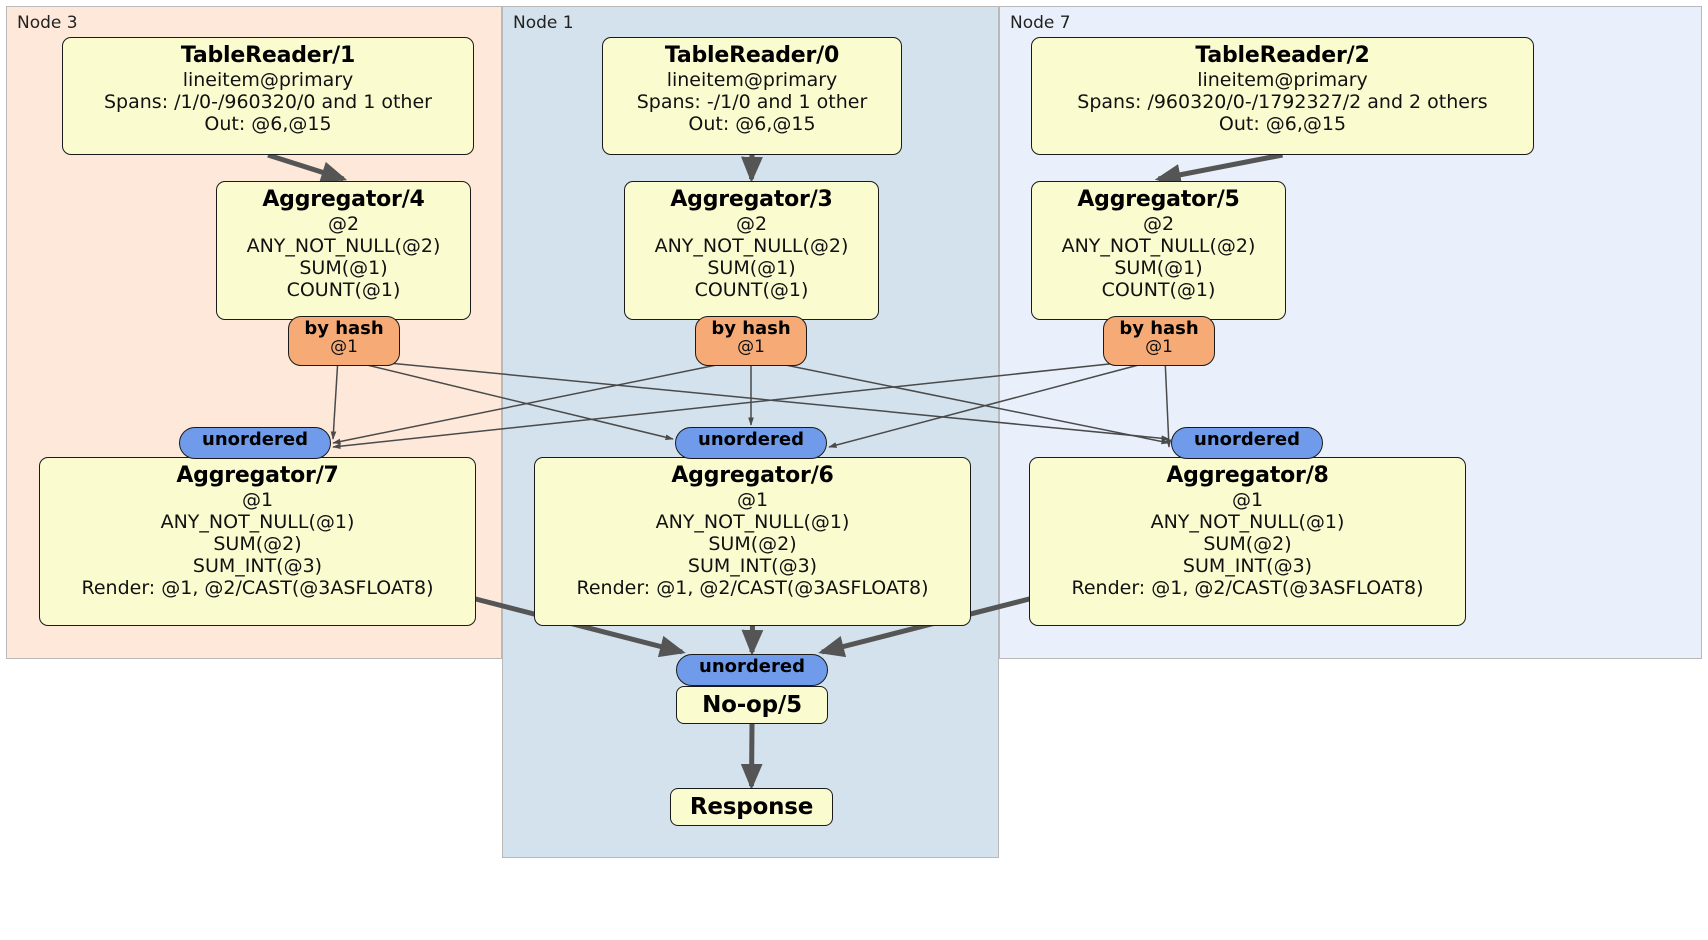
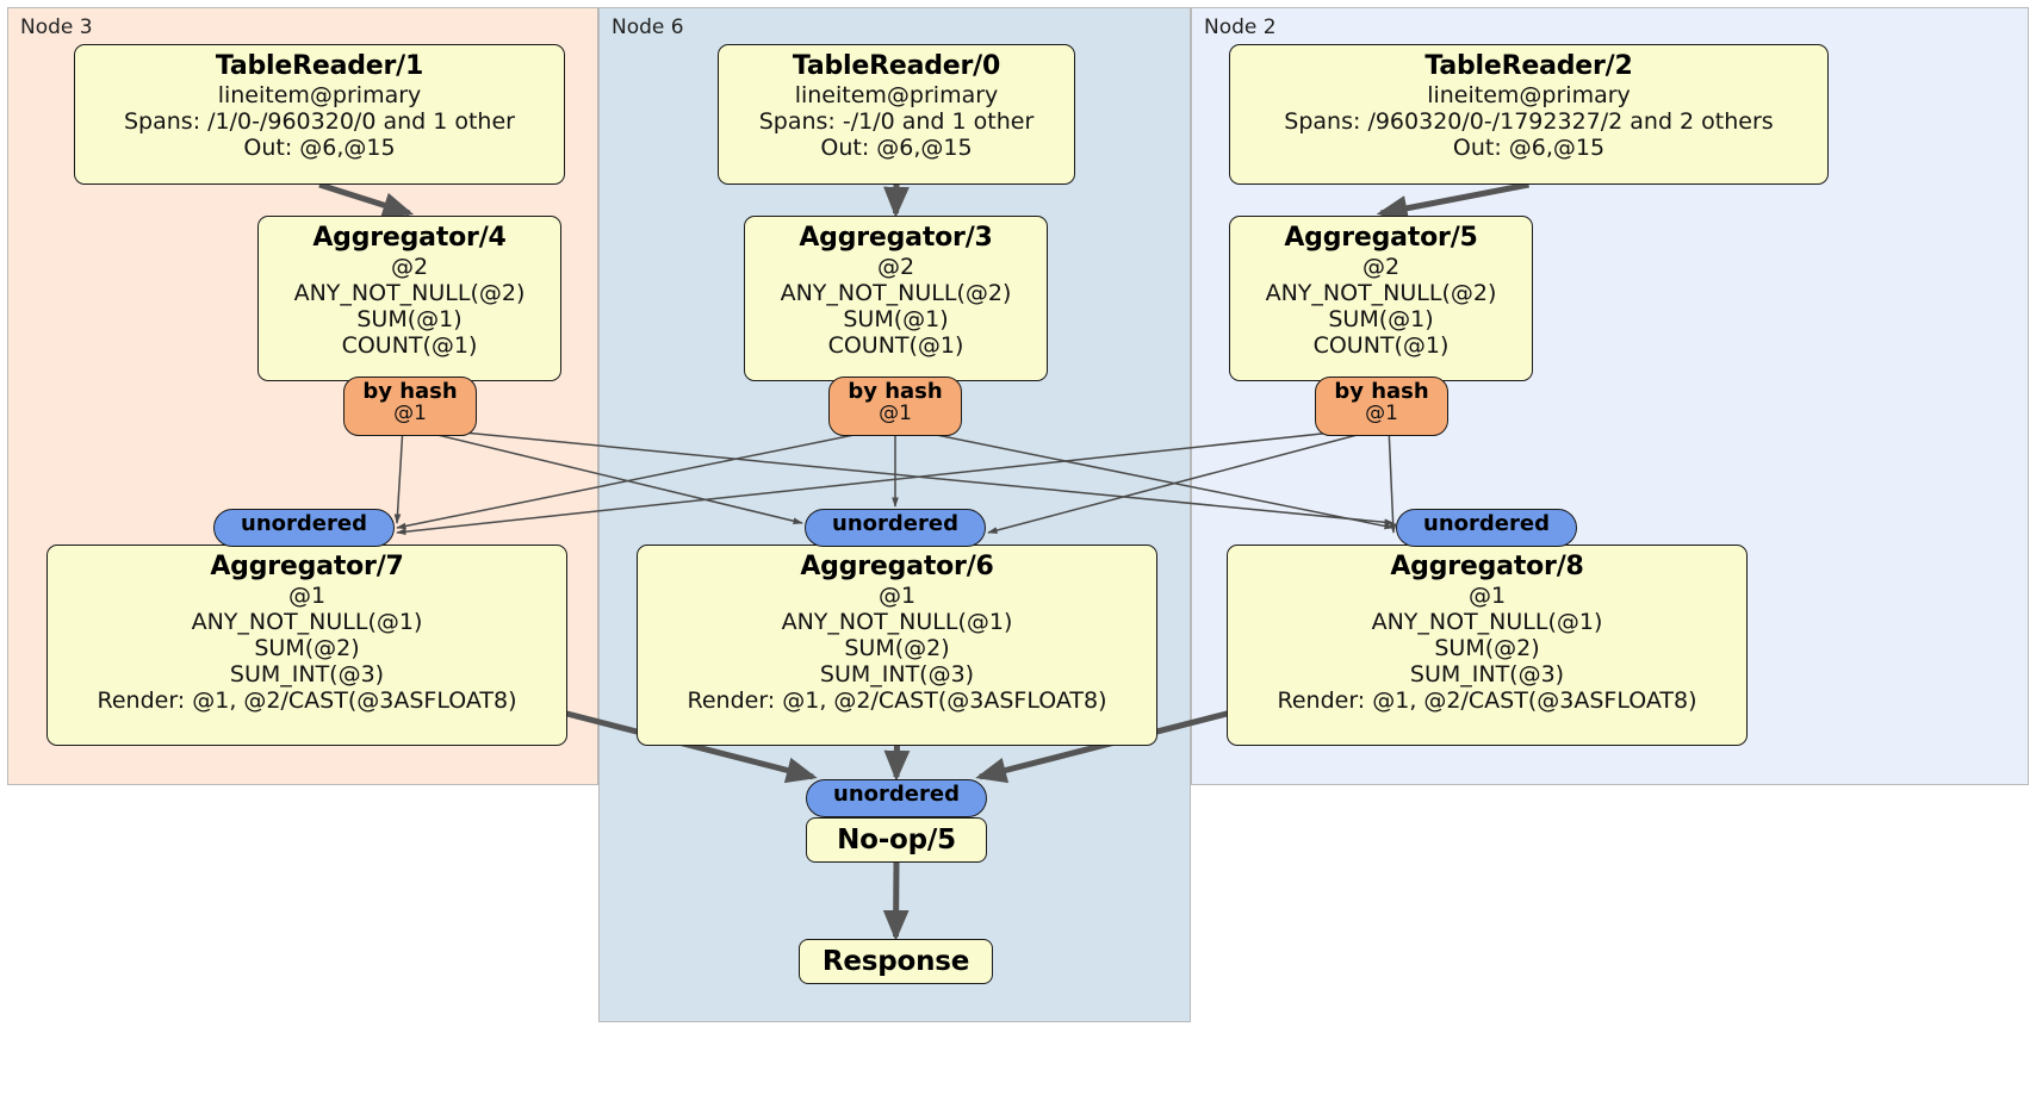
  Node 3
- Node 1
+ Node 6
- Node 7
+ Node 2
  TableReader/1
  lineitem@primary
  Spans: /1/0-/960320/0 and 1 other
  Out: @6,@15
  TableReader/0
  lineitem@primary
  Spans: -/1/0 and 1 other
  Out: @6,@15
  TableReader/2
  lineitem@primary
  Spans: /960320/0-/1792327/2 and 2 others
  Out: @6,@15
  Aggregator/4
  @2
  ANY_NOT_NULL(@2)
  SUM(@1)
  COUNT(@1)
  Aggregator/3
  @2
  ANY_NOT_NULL(@2)
  SUM(@1)
  COUNT(@1)
  Aggregator/5
  @2
  ANY_NOT_NULL(@2)
  SUM(@1)
  COUNT(@1)
  Aggregator/7
  @1
  ANY_NOT_NULL(@1)
  SUM(@2)
  SUM_INT(@3)
  Render: @1, @2/CAST(@3ASFLOAT8)
  Aggregator/6
  @1
  ANY_NOT_NULL(@1)
  SUM(@2)
  SUM_INT(@3)
  Render: @1, @2/CAST(@3ASFLOAT8)
  Aggregator/8
  @1
  ANY_NOT_NULL(@1)
  SUM(@2)
  SUM_INT(@3)
  Render: @1, @2/CAST(@3ASFLOAT8)
  No-op/5
  Response
  by hash
  @1
  by hash
  @1
  by hash
  @1
  unordered
  unordered
  unordered
  unordered
